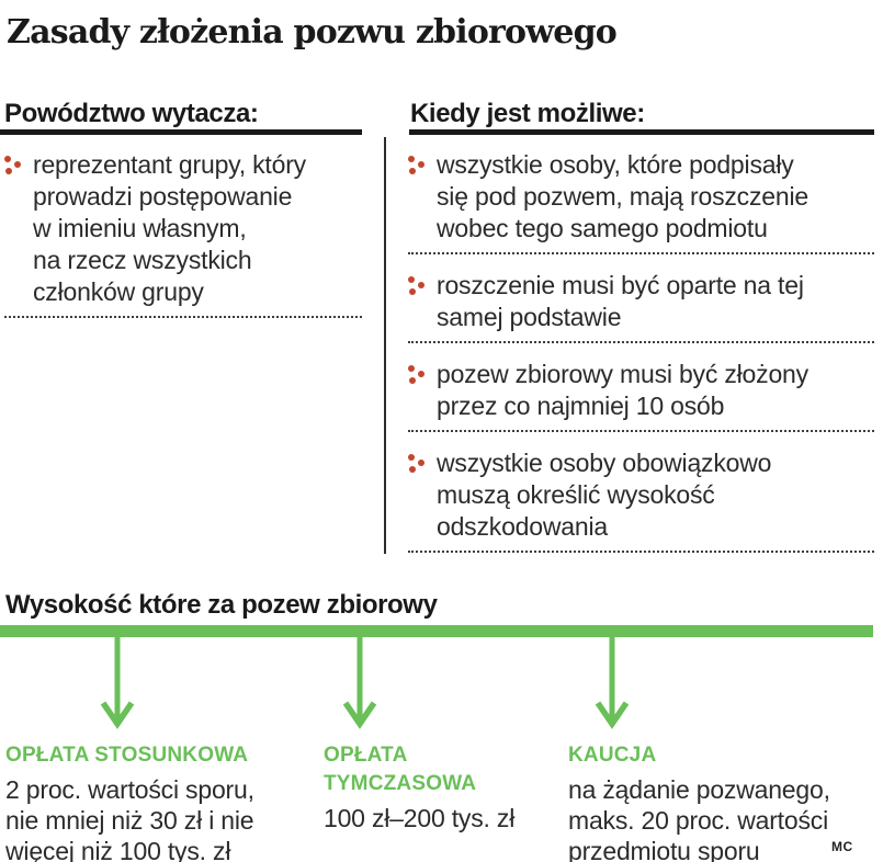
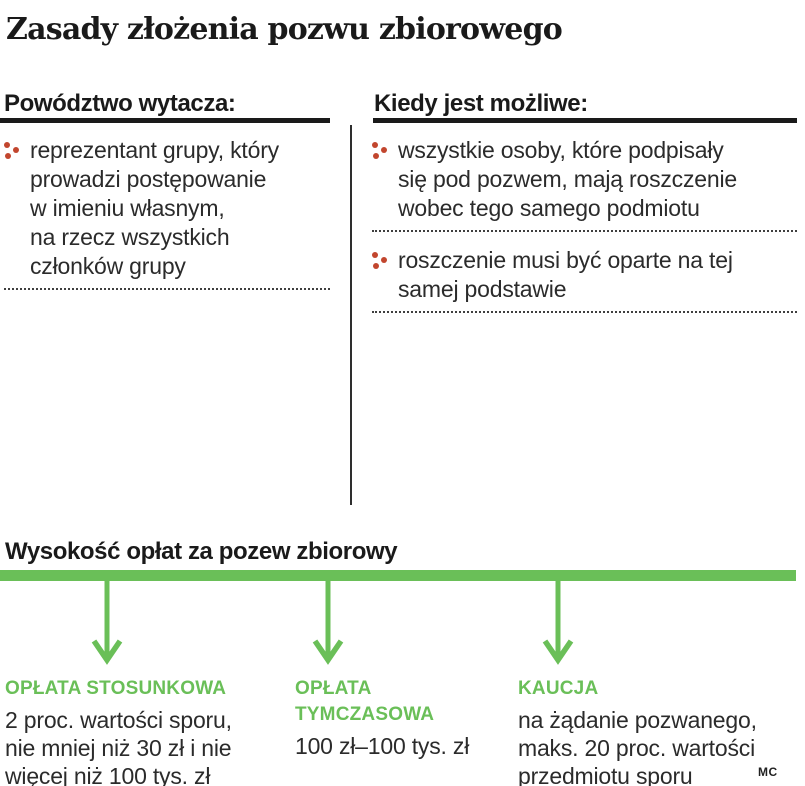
  Zasady złożenia pozwu zbiorowego
  Powództwo wytacza:
  Kiedy jest możliwe:
  reprezentant grupy, który
  prowadzi postępowanie
  w imieniu własnym,
  na rzecz wszystkich
  członków grupy
  wszystkie osoby, które podpisały
  się pod pozwem, mają roszczenie
  wobec tego samego podmiotu
  roszczenie musi być oparte na tej
  samej podstawie
- pozew zbiorowy musi być złożony
- przez co najmniej 10 osób
- wszystkie osoby obowiązkowo
- muszą określić wysokość
- odszkodowania
- Wysokość które za pozew zbiorowy
+ Wysokość opłat za pozew zbiorowy
  OPŁATA STOSUNKOWA
  2 proc. wartości sporu,
  nie mniej niż 30 zł i nie
  więcej niż 100 tys. zł
  OPŁATA
  TYMCZASOWA
- 100 zł–200 tys. zł
+ 100 zł–100 tys. zł
  KAUCJA
  na żądanie pozwanego,
  maks. 20 proc. wartości
  przedmiotu sporu
  MC
